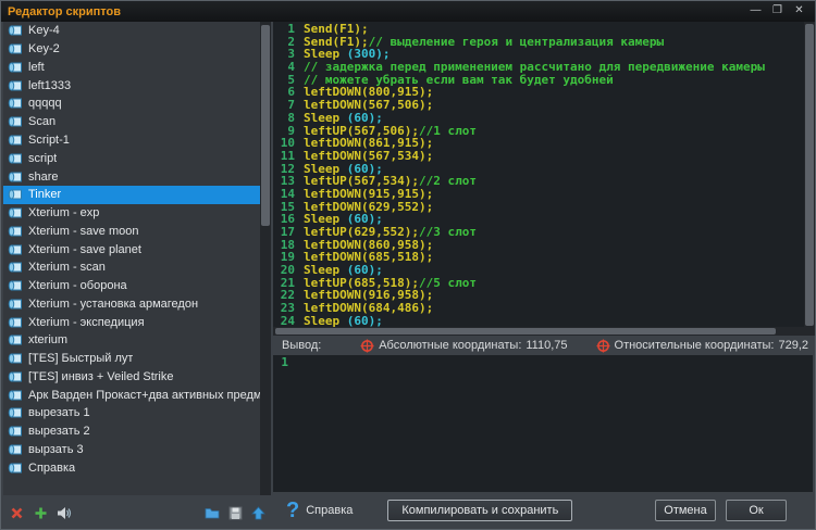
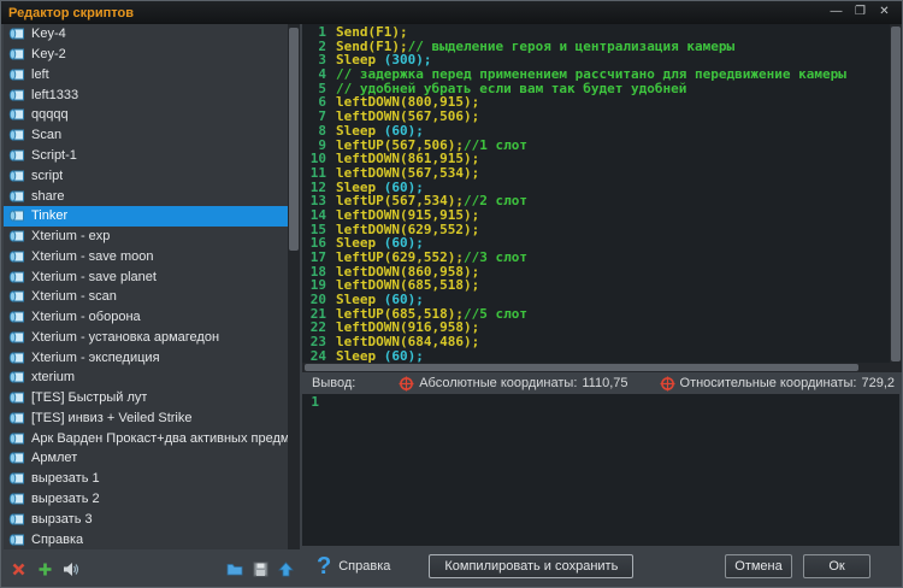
  Редактор скриптов
  —
  ❐
  ✕
  Key-4
  Key-2
  left
  left1333
  qqqqq
  Scan
  Script-1
  script
  share
  Tinker
  Xterium - exp
  Xterium - save moon
  Xterium - save planet
  Xterium - scan
  Xterium - оборона
  Xterium - установка армагедон
  Xterium - экспедиция
  xterium
  [TES] Быстрый лут
  [TES] инвиз + Veiled Strike
  Арк Варден Прокаст+два активных предм
+ Армлет
  вырезать 1
  вырезать 2
  вырзать 3
  Справка
  1
  2
  3
  4
  5
  6
  7
  8
  9
  10
  11
  12
  13
  14
  15
  16
  17
  18
  19
  20
  21
  22
  23
  24
  Send(F1);
  Send(F1);// выделение героя и централизация камеры
  Sleep (300);
  // задержка перед применением рассчитано для передвижение камеры
- // можете убрать если вам так будет удобней
+ // удобней убрать если вам так будет удобней
  leftDOWN(800,915);
  leftDOWN(567,506);
  Sleep (60);
  leftUP(567,506);//1 слот
  leftDOWN(861,915);
  leftDOWN(567,534);
  Sleep (60);
  leftUP(567,534);//2 слот
  leftDOWN(915,915);
  leftDOWN(629,552);
  Sleep (60);
  leftUP(629,552);//3 слот
  leftDOWN(860,958);
  leftDOWN(685,518);
  Sleep (60);
  leftUP(685,518);//5 слот
  leftDOWN(916,958);
  leftDOWN(684,486);
  Sleep (60);
  Вывод:
  Абсолютные координаты:
  1110,75
  Относительные координаты:
  729,2
  1
  ?
  Справка
  Компилировать и сохранить
  Отмена
  Ок
